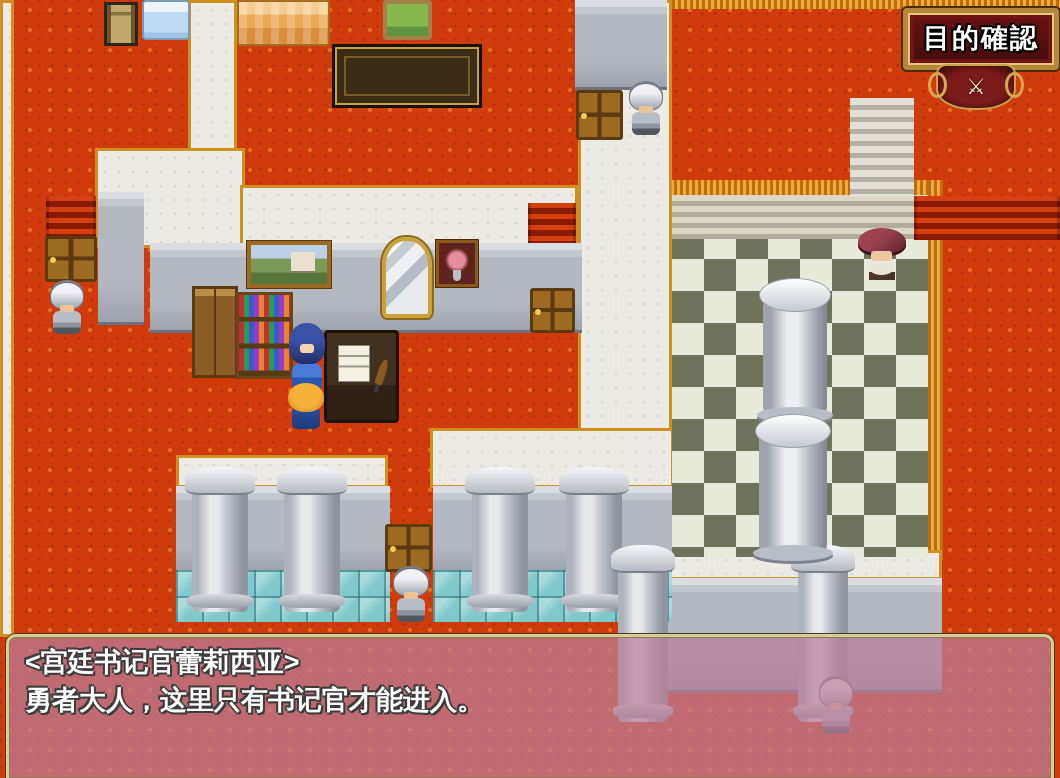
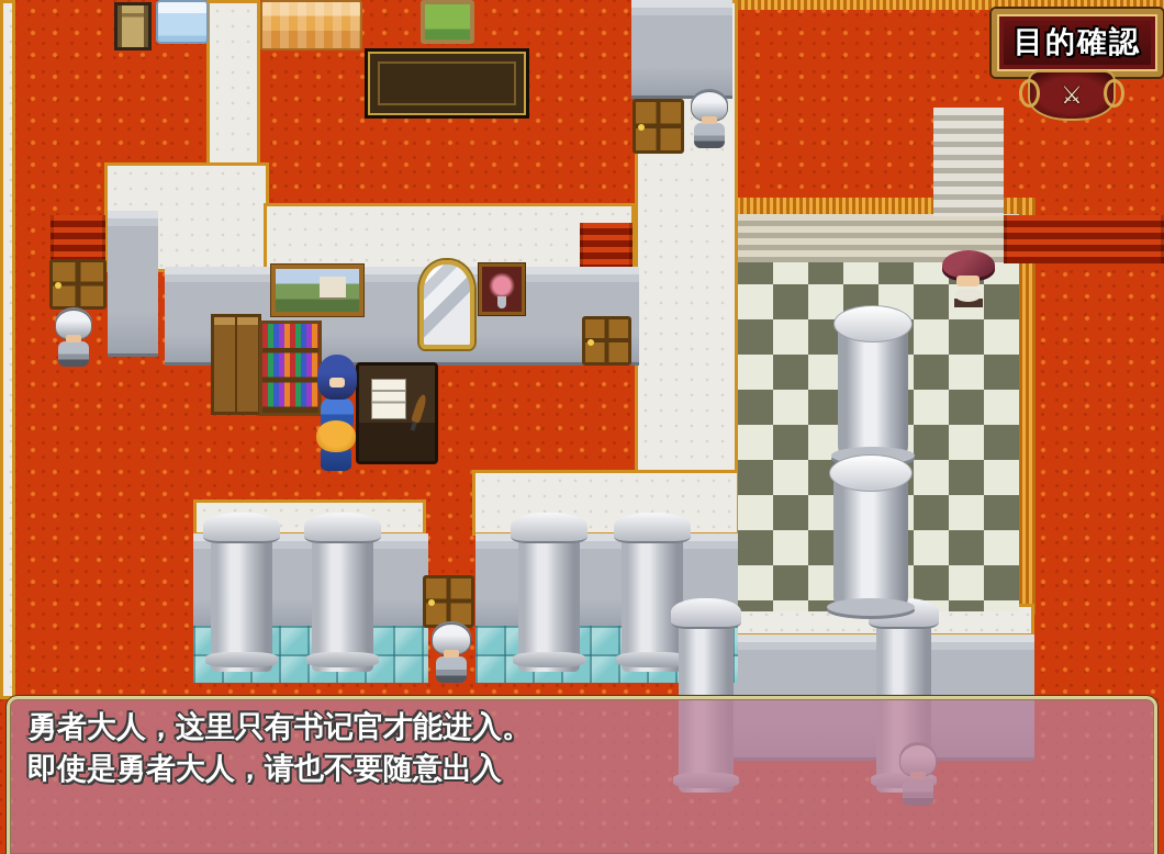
  目的確認
  ⚔
- <宫廷书记官蕾莉西亚>
  勇者大人，这里只有书记官才能进入。
+ 即使是勇者大人，请也不要随意出入
